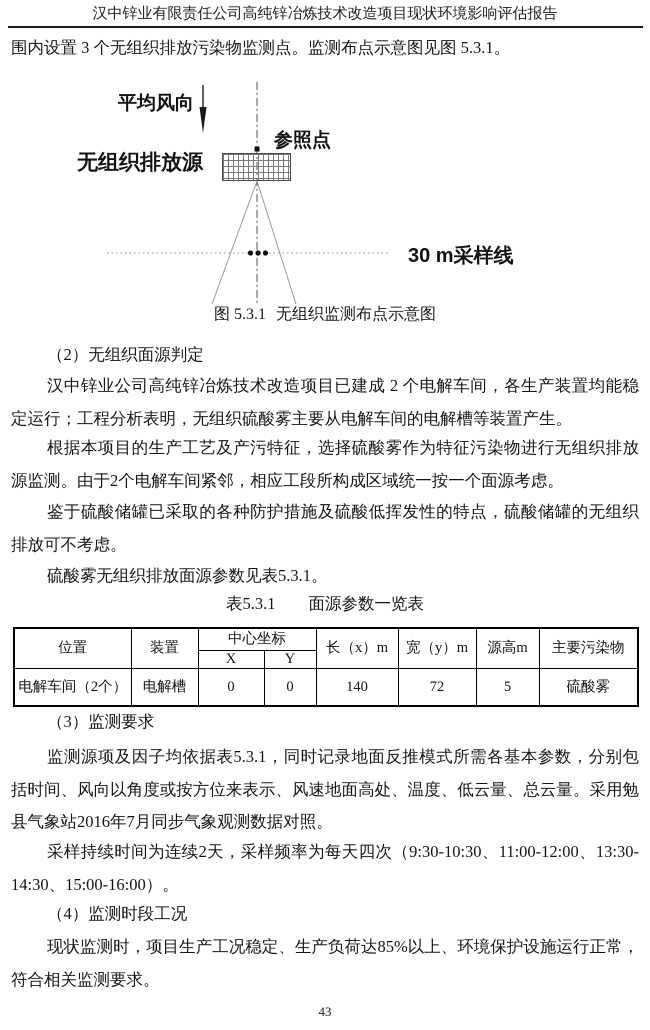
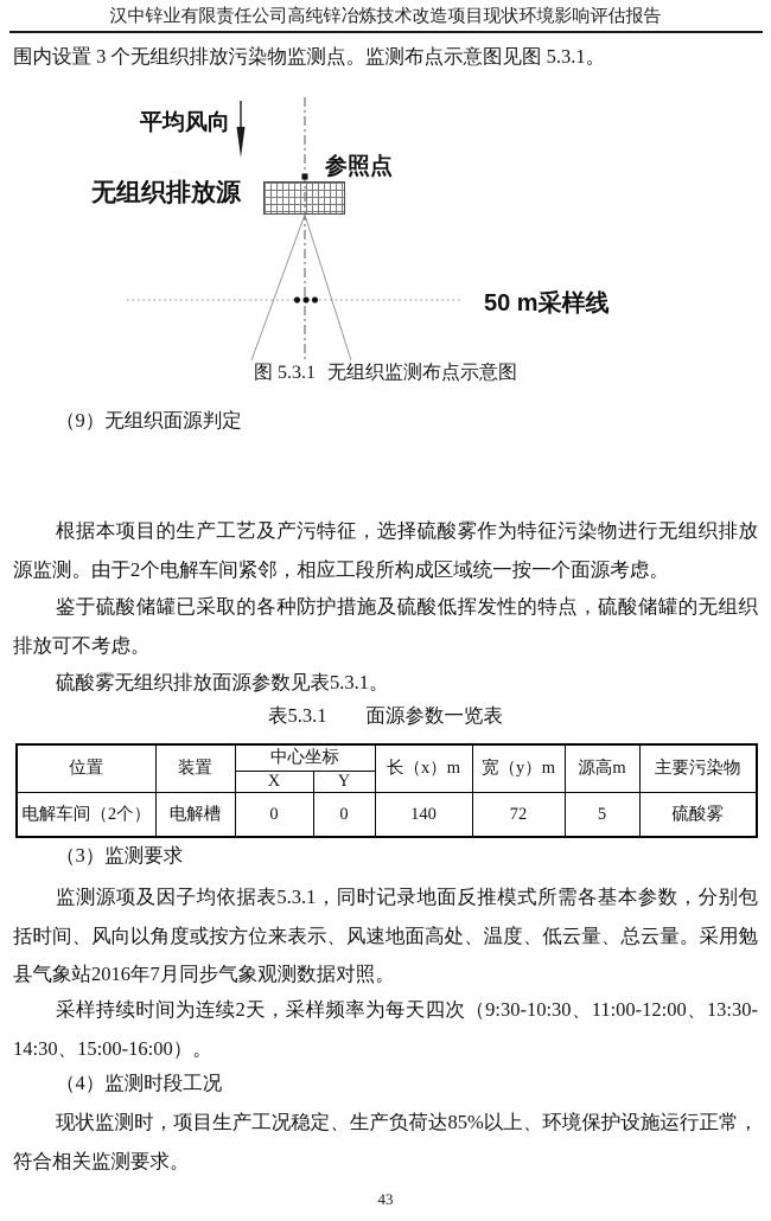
  汉中锌业有限责任公司高纯锌冶炼技术改造项目现状环境影响评估报告
  围内设置 3 个无组织排放污染物监测点。监测布点示意图见图 5.3.1。
  平均风向
  参照点
  无组织排放源
- 30 m采样线
+ 50 m采样线
  图 5.3.1
  无组织监测布点示意图
- （2）无组织面源判定
+ （9）无组织面源判定
- 汉中锌业公司高纯锌冶炼技术改造项目已建成 2 个电解车间，各生产装置均能稳定运行；工程分析表明，无组织硫酸雾主要从电解车间的电解槽等装置产生。
  根据本项目的生产工艺及产污特征，选择硫酸雾作为特征污染物进行无组织排放源监测。由于2个电解车间紧邻，相应工段所构成区域统一按一个面源考虑。
  鉴于硫酸储罐已采取的各种防护措施及硫酸低挥发性的特点，硫酸储罐的无组织排放可不考虑。
  硫酸雾无组织排放面源参数见表5.3.1。
  表5.3.1
  面源参数一览表
  位置	装置	中心坐标	长（x）m	宽（y）m	源高m	主要污染物
  X	Y
  电解车间（2个）	电解槽	0	0	140	72	5	硫酸雾
  （3）监测要求
  监测源项及因子均依据表5.3.1，同时记录地面反推模式所需各基本参数，分别包括时间、风向以角度或按方位来表示、风速地面高处、温度、低云量、总云量。采用勉县气象站2016年7月同步气象观测数据对照。
  采样持续时间为连续2天，采样频率为每天四次（9:30-10:30、11:00-12:00、13:30-14:30、15:00-16:00）。
  （4）监测时段工况
  现状监测时，项目生产工况稳定、生产负荷达85%以上、环境保护设施运行正常，符合相关监测要求。
  43
